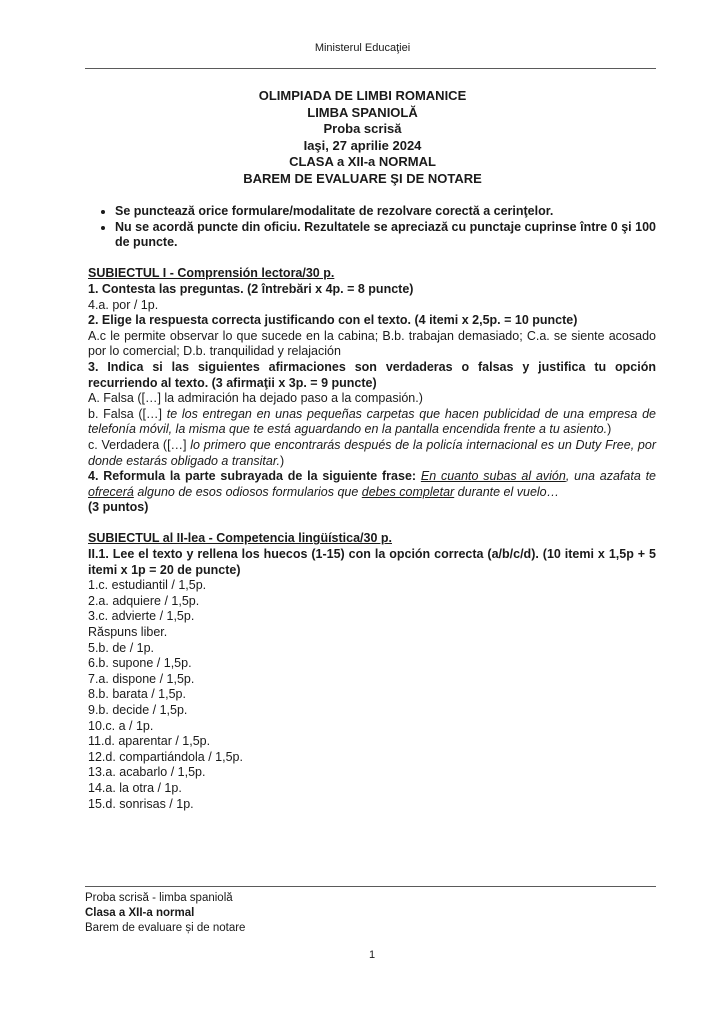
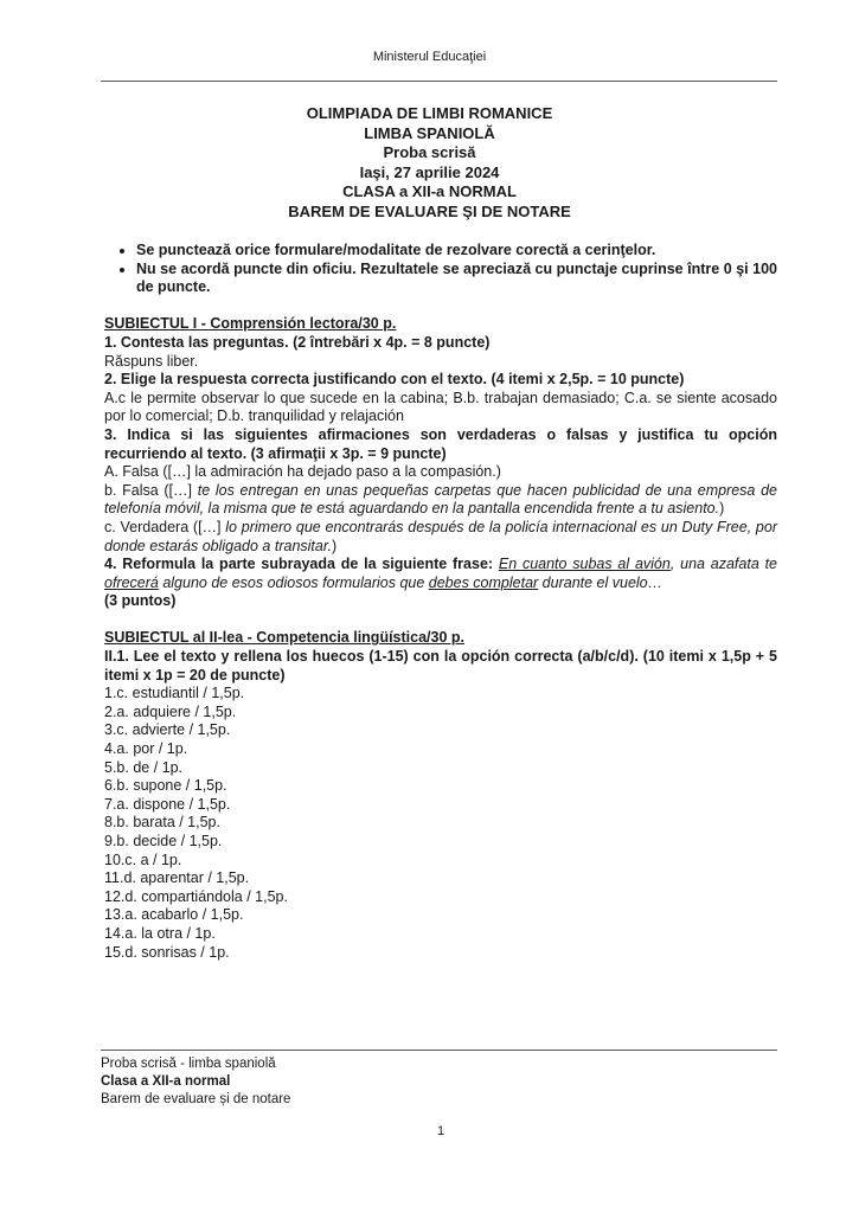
  Ministerul Educaţiei
  OLIMPIADA DE LIMBI ROMANICE
  LIMBA SPANIOLĂ
  Proba scrisă
  Iaşi, 27 aprilie 2024
  CLASA a XII-a NORMAL
  BAREM DE EVALUARE ŞI DE NOTARE
  Se punctează orice formulare/modalitate de rezolvare corectă a cerinţelor.
  Nu se acordă puncte din oficiu. Rezultatele se apreciază cu punctaje cuprinse între 0 şi 100 de puncte.
  SUBIECTUL I - Comprensión lectora/30 p.
  1. Contesta las preguntas. (2 întrebări x 4p. = 8 puncte)
- 4.a. por / 1p.
+ Răspuns liber.
  2. Elige la respuesta correcta justificando con el texto. (4 itemi x 2,5p. = 10 puncte)
  A.c le permite observar lo que sucede en la cabina; B.b. trabajan demasiado; C.a. se siente acosado por lo comercial; D.b. tranquilidad y relajación
  3. Indica si las siguientes afirmaciones son verdaderas o falsas y justifica tu opción recurriendo al texto. (3 afirmaţii x 3p. = 9 puncte)
  A. Falsa ([…] la admiración ha dejado paso a la compasión.)
  b. Falsa ([…] te los entregan en unas pequeñas carpetas que hacen publicidad de una empresa de telefonía móvil, la misma que te está aguardando en la pantalla encendida frente a tu asiento.)
  c. Verdadera ([…] lo primero que encontrarás después de la policía internacional es un Duty Free, por donde estarás obligado a transitar.)
  4. Reformula la parte subrayada de la siguiente frase: En cuanto subas al avión, una azafata te ofrecerá alguno de esos odiosos formularios que debes completar durante el vuelo…
  (3 puntos)
  SUBIECTUL al II-lea - Competencia lingüística/30 p.
  II.1. Lee el texto y rellena los huecos (1-15) con la opción correcta (a/b/c/d). (10 itemi x 1,5p + 5 itemi x 1p = 20 de puncte)
  1.c. estudiantil / 1,5p.
  2.a. adquiere / 1,5p.
  3.c. advierte / 1,5p.
- Răspuns liber.
+ 4.a. por / 1p.
  5.b. de / 1p.
  6.b. supone / 1,5p.
  7.a. dispone / 1,5p.
  8.b. barata / 1,5p.
  9.b. decide / 1,5p.
  10.c. a / 1p.
  11.d. aparentar / 1,5p.
  12.d. compartiándola / 1,5p.
  13.a. acabarlo / 1,5p.
  14.a. la otra / 1p.
  15.d. sonrisas / 1p.
  Proba scrisă - limba spaniolă
  Clasa a XII-a normal
  Barem de evaluare și de notare
  1
